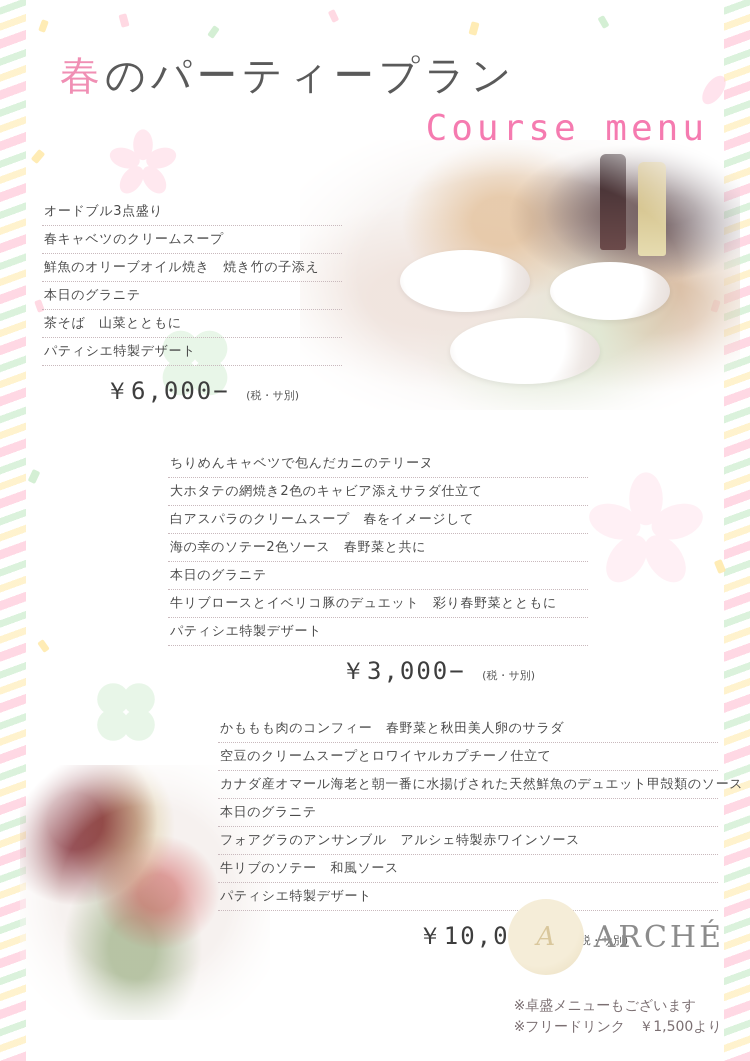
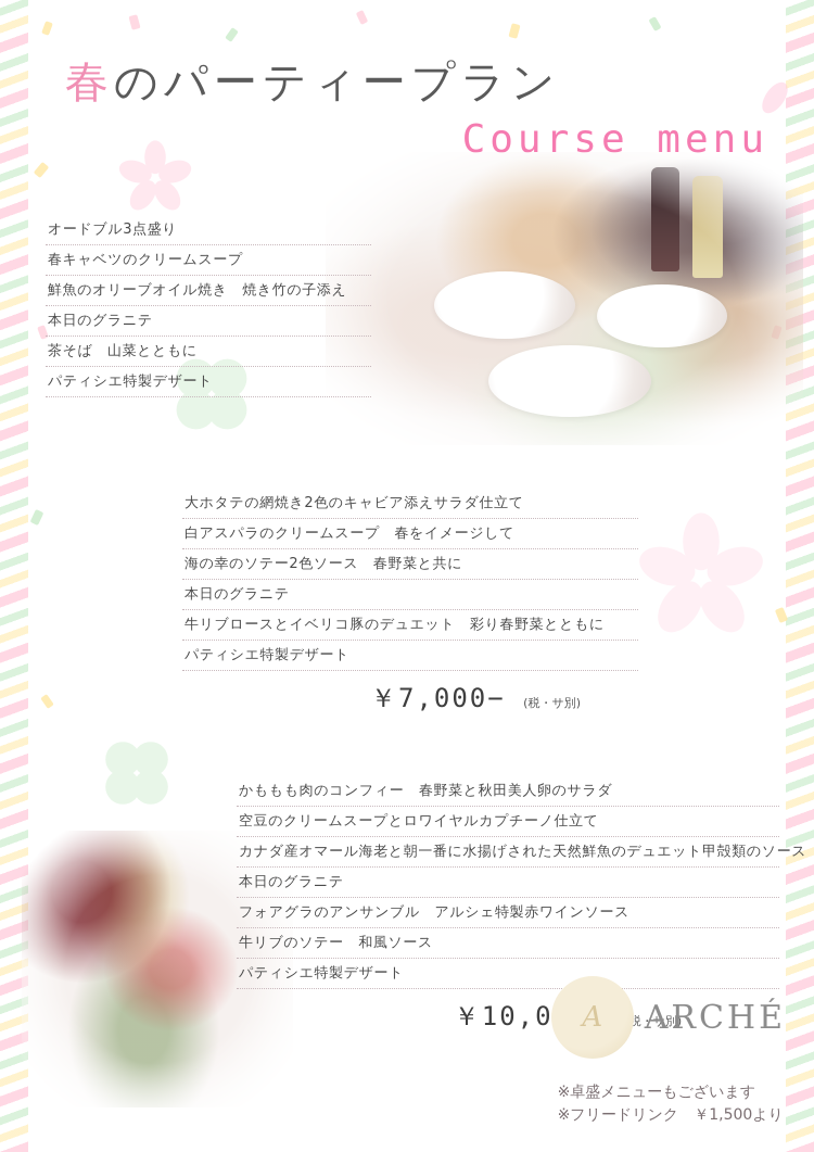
  春のパーティープラン
  Course menu
  オードブル3点盛り
  春キャベツのクリームスープ
  鮮魚のオリーブオイル焼き 焼き竹の子添え
  本日のグラニテ
  茶そば 山菜とともに
  パティシエ特製デザート
- ￥6,000− (税・サ別)
- ちりめんキャベツで包んだカニのテリーヌ
  大ホタテの網焼き2色のキャビア添えサラダ仕立て
  白アスパラのクリームスープ 春をイメージして
  海の幸のソテー2色ソース 春野菜と共に
  本日のグラニテ
  牛リブロースとイベリコ豚のデュエット 彩り春野菜とともに
  パティシエ特製デザート
- ￥3,000− (税・サ別)
+ ￥7,000− (税・サ別)
  かももも肉のコンフィー 春野菜と秋田美人卵のサラダ
  空豆のクリームスープとロワイヤルカプチーノ仕立て
  カナダ産オマール海老と朝一番に水揚げされた天然鮮魚のデュエット甲殻類のソース
  本日のグラニテ
  フォアグラのアンサンブル アルシェ特製赤ワインソース
  牛リブのソテー 和風ソース
  パティシエ特製デザート
  ￥10,0 税・サ別)
  A
  ARCHÉ
  ※卓盛メニューもございます
  ※フリードリンク ￥1,500より
